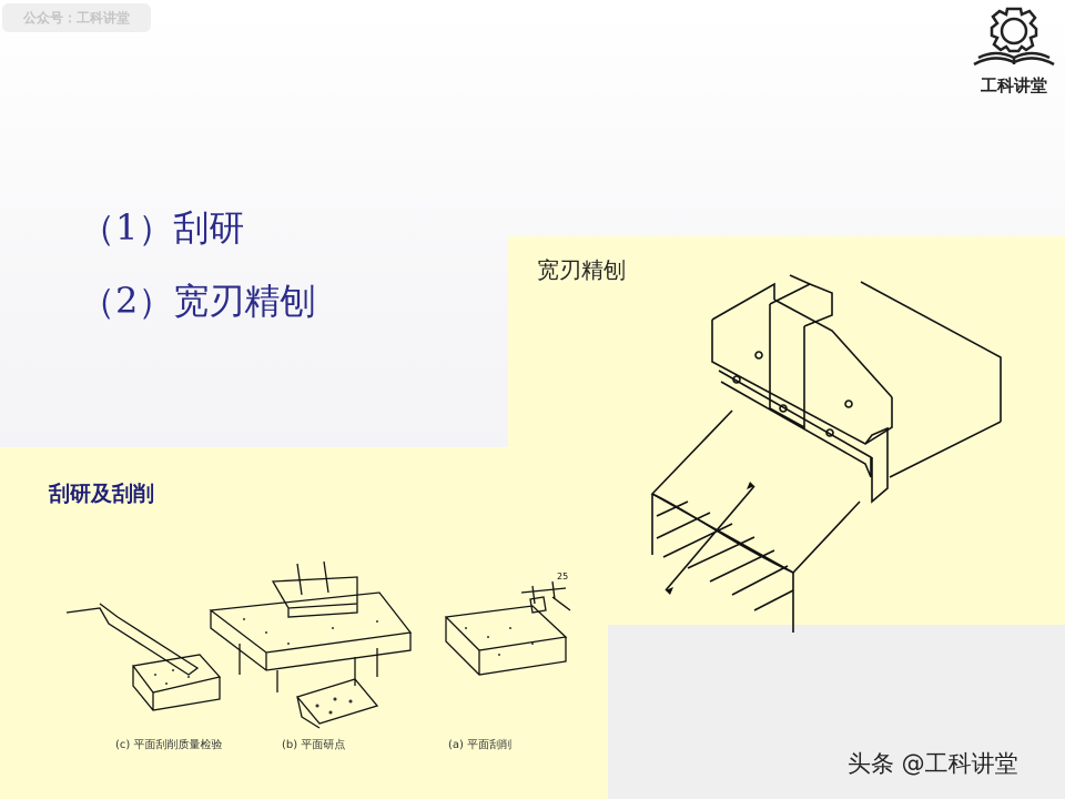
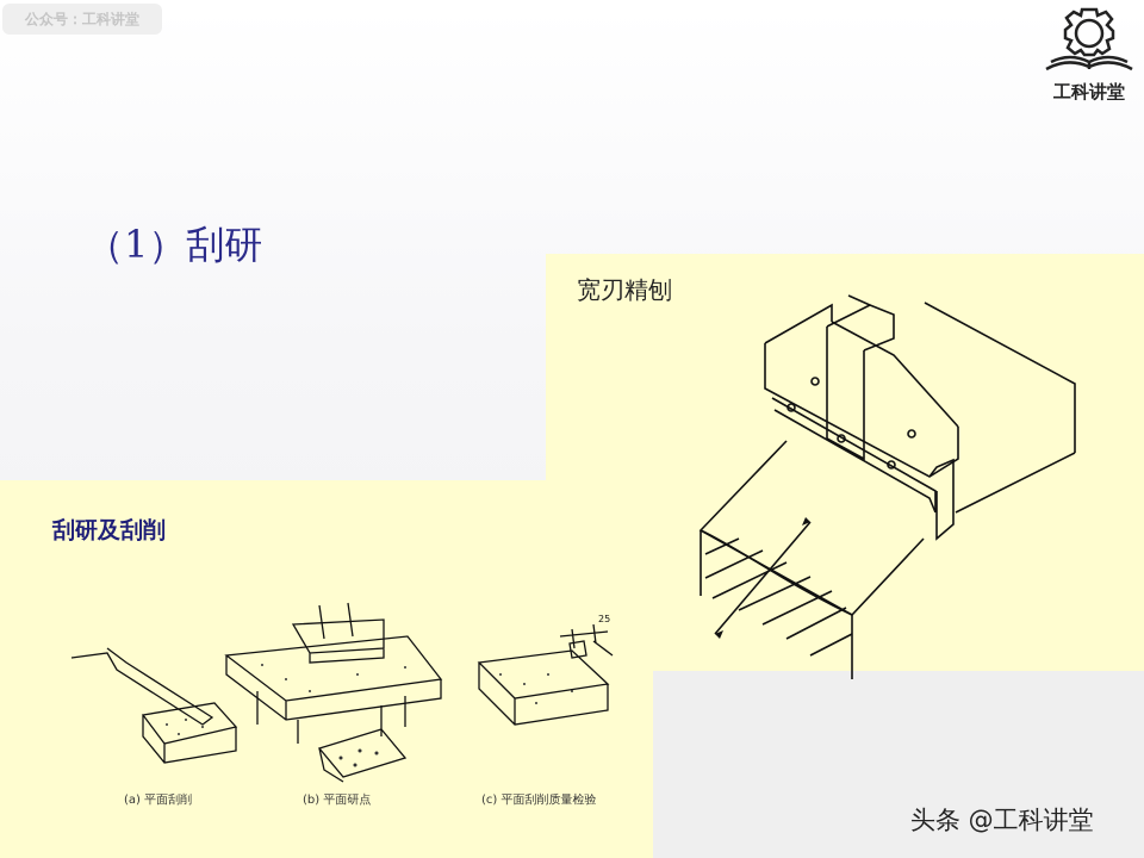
  公众号：工科讲堂
  工科讲堂
  （1）刮研
- （2）宽刃精刨
  宽刃精刨
  刮研及刮削
  25
- (c) 平面刮削质量检验
+ (a) 平面刮削
  (b) 平面研点
- (a) 平面刮削
+ (c) 平面刮削质量检验
  头条 @工科讲堂
